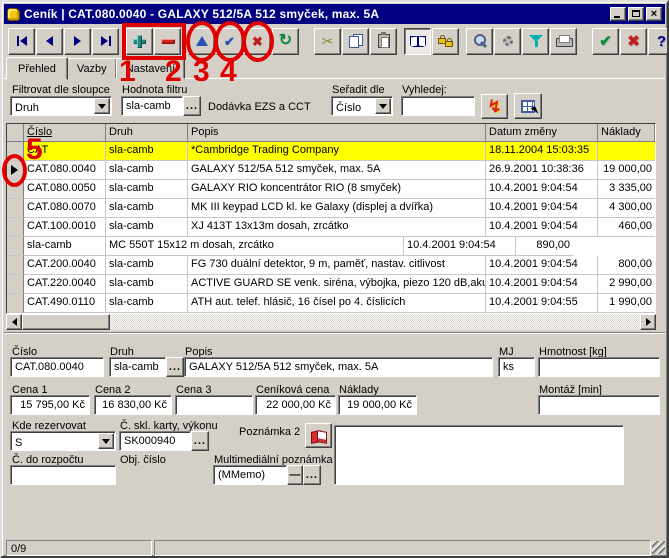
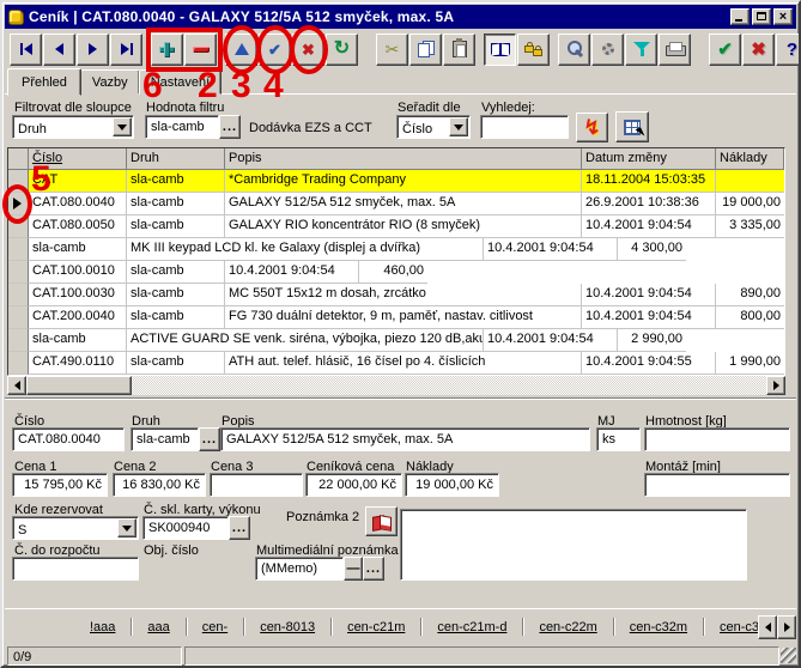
  Ceník | CAT.080.0040 - GALAXY 512/5A 512 smyček, max. 5A
  ×
  ✔
  ✖
  ↻
  ✂
  ✔
  ✖
  ?
- 1
+ 6
  2
  3
  4
  5
  Přehled
  Vazby
  Nastavení
  Filtrovat dle sloupce
  Druh
  Hodnota filtru
  sla-camb
  ...
  Dodávka EZS a CCT
  Seřadit dle
  Číslo
  Vyhledej:
  ↯
  Číslo
  Druh
  Popis
  Datum změny
  Náklady
  CAT
  sla-camb
  *Cambridge Trading Company
  18.11.2004 15:03:35
  CAT.080.0040
  sla-camb
  GALAXY 512/5A 512 smyček, max. 5A
  26.9.2001 10:38:36
  19 000,00
  CAT.080.0050
  sla-camb
  GALAXY RIO koncentrátor RIO (8 smyček)
  10.4.2001 9:04:54
  3 335,00
- CAT.080.0070
  sla-camb
  MK III keypad LCD kl. ke Galaxy (displej a dvířka)
  10.4.2001 9:04:54
  4 300,00
  CAT.100.0010
  sla-camb
- XJ 413T 13x13m dosah, zrcátko
  10.4.2001 9:04:54
  460,00
+ CAT.100.0030
  sla-camb
  MC 550T 15x12 m dosah, zrcátko
  10.4.2001 9:04:54
  890,00
  CAT.200.0040
  sla-camb
  FG 730 duální detektor, 9 m, paměť, nastav. citlivost
  10.4.2001 9:04:54
  800,00
- CAT.220.0040
  sla-camb
  ACTIVE GUARD SE venk. siréna, výbojka, piezo 120 dB,aku
  10.4.2001 9:04:54
  2 990,00
  CAT.490.0110
  sla-camb
  ATH aut. telef. hlásič, 16 čísel po 4. číslicích
  10.4.2001 9:04:55
  1 990,00
  Číslo
  CAT.080.0040
  Druh
  sla-camb
  ...
  Popis
  GALAXY 512/5A 512 smyček, max. 5A
  MJ
  ks
  Hmotnost [kg]
  Cena 1
  15 795,00 Kč
  Cena 2
  16 830,00 Kč
  Cena 3
  Ceníková cena
  22 000,00 Kč
  Náklady
  19 000,00 Kč
  Montáž [min]
  Kde rezervovat
  S
  Č. skl. karty, výkonu
  SK000940
  ...
  Poznámka 2
  Č. do rozpočtu
  Obj. číslo
  Multimediální poznámka
  (MMemo)
  —
  ...
+ !aaa
+ aaa
+ cen-
+ cen-8013
+ cen-c21m
+ cen-c21m-d
+ cen-c22m
+ cen-c32m
+ cen-c3
  0/9
